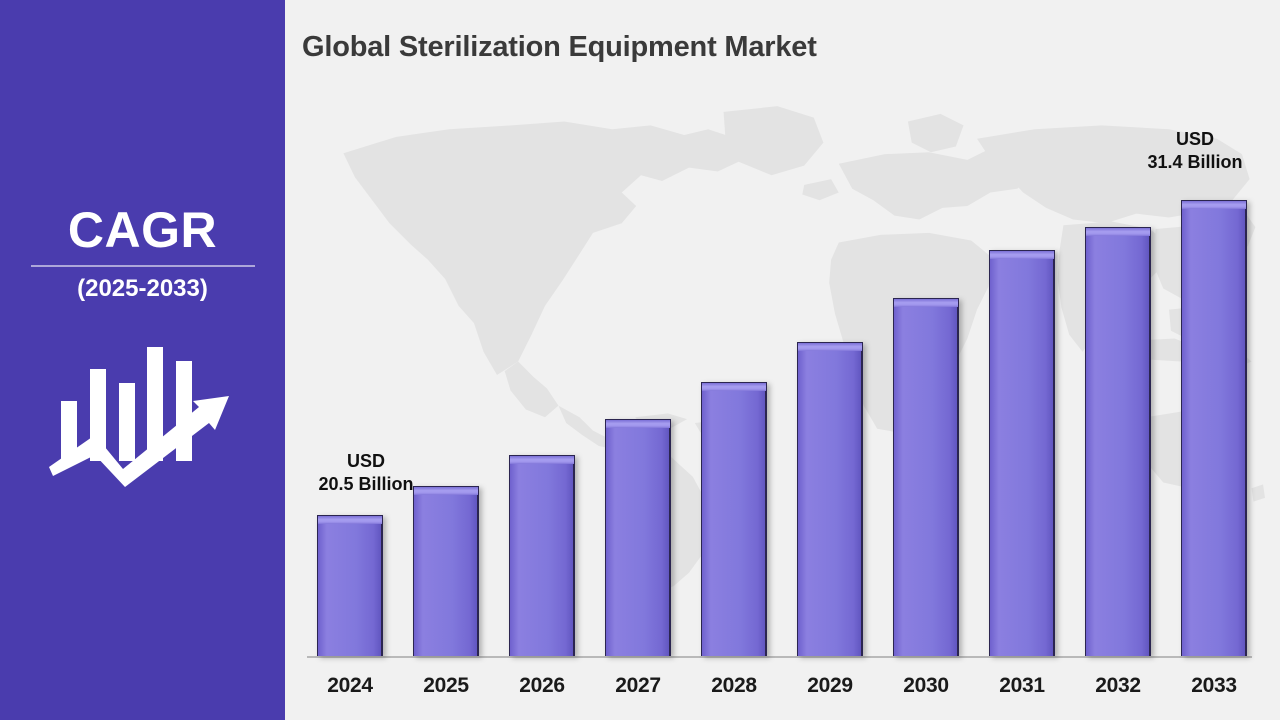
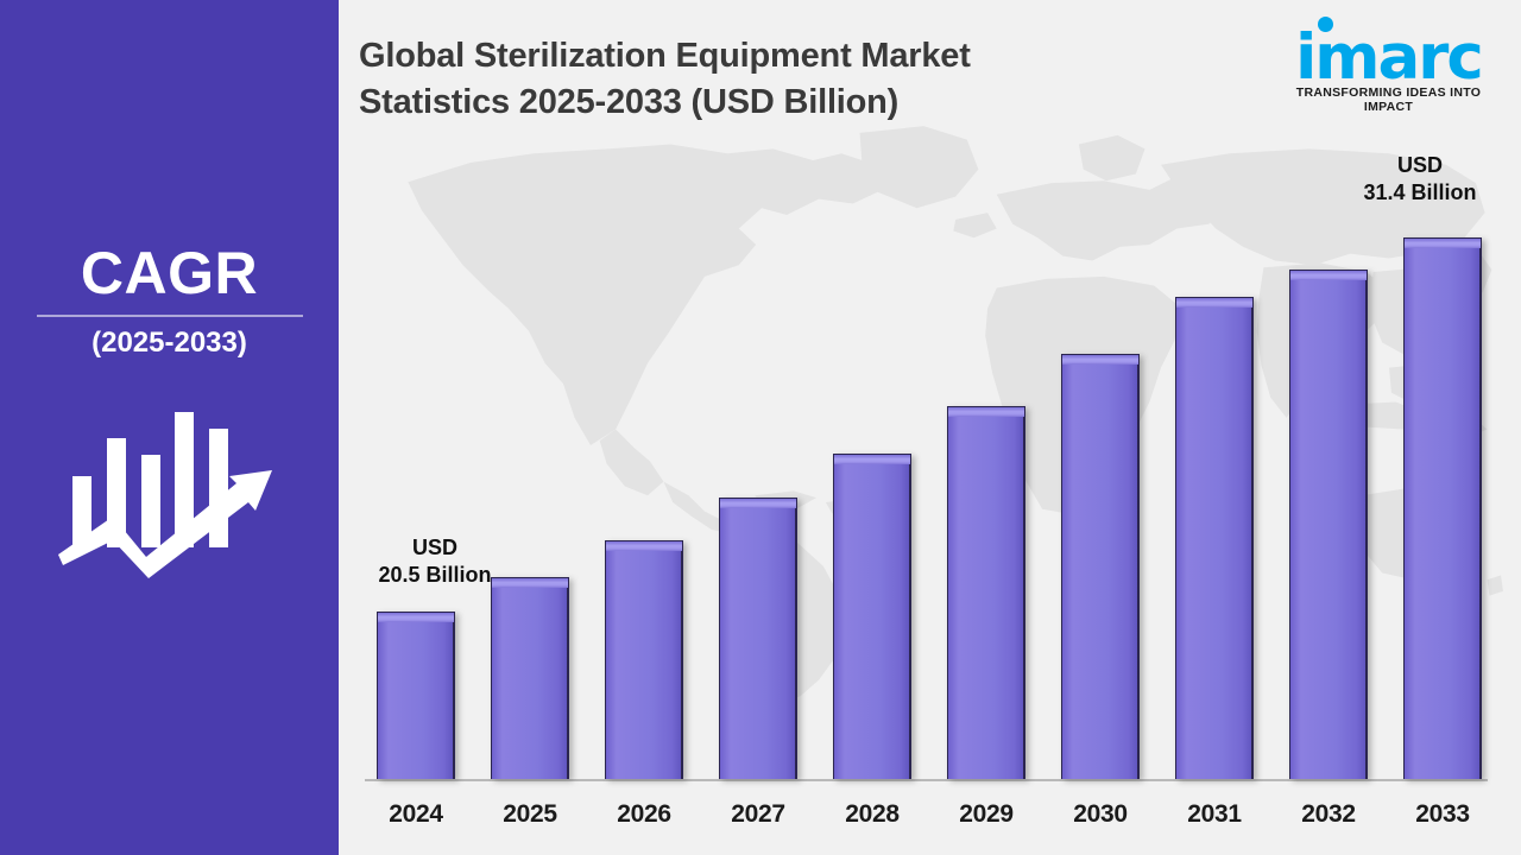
  CAGR
  (2025-2033)
  Global Sterilization Equipment Market
+ Statistics 2025-2033 (USD Billion)
+ imarc
+ TRANSFORMING IDEAS INTO IMPACT
  USD
  20.5 Billion
  USD
  31.4 Billion
  2024
  2025
  2026
  2027
  2028
  2029
  2030
  2031
  2032
  2033
